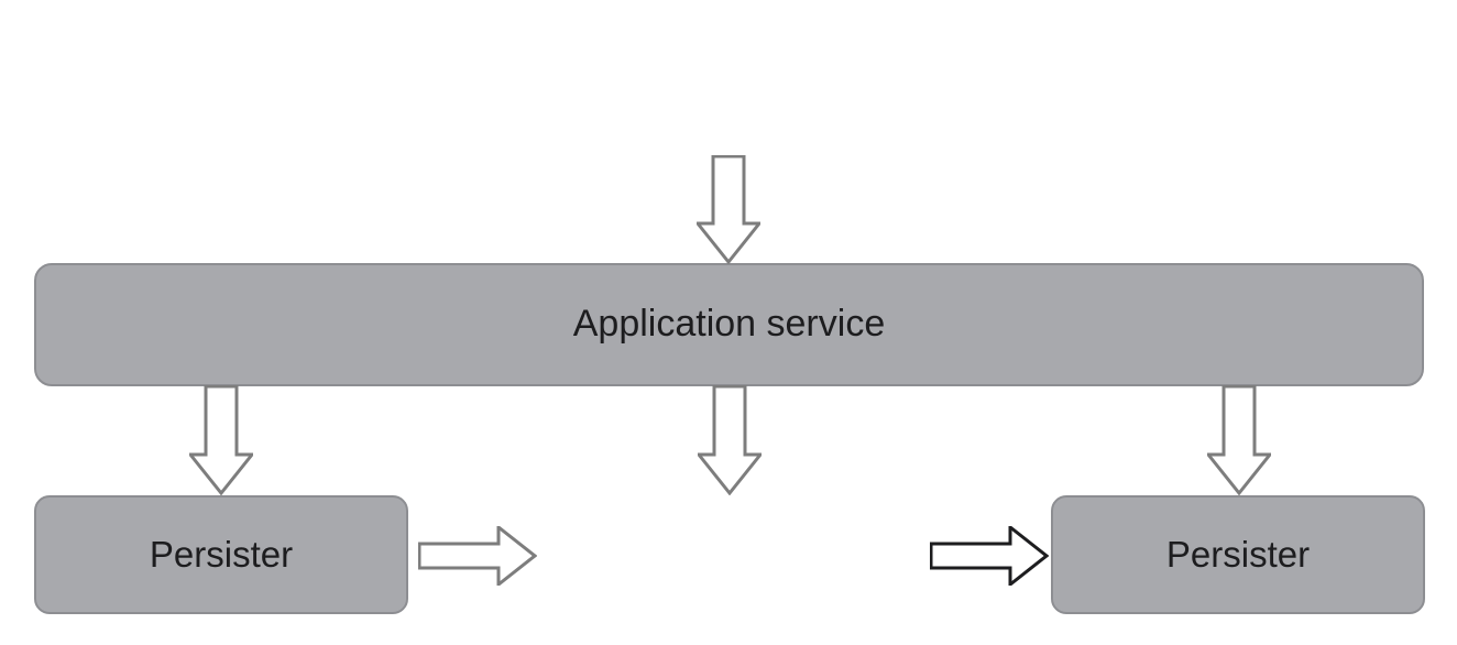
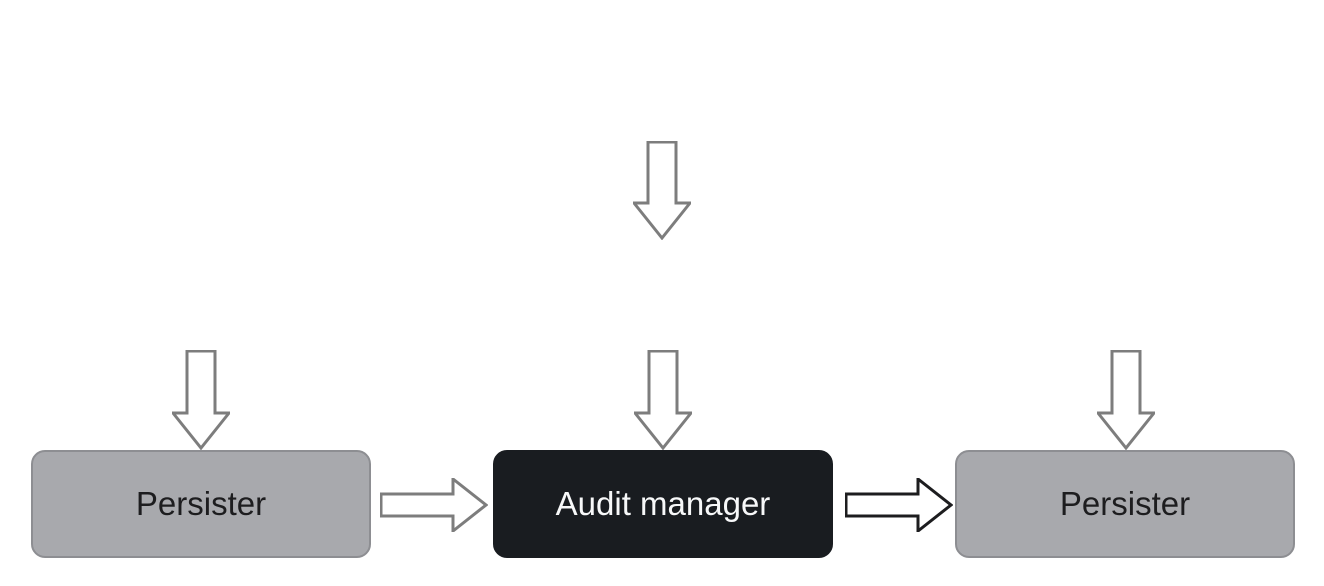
- Application service
  Persister
+ Audit manager
  Persister
